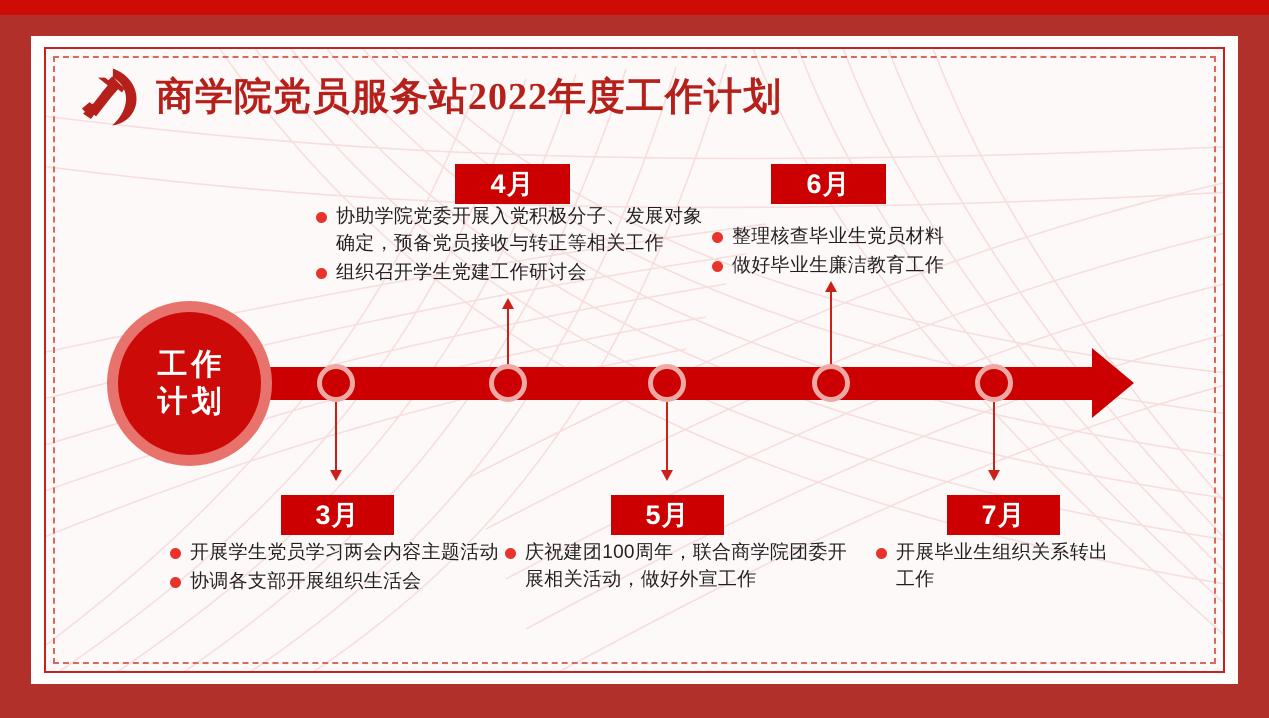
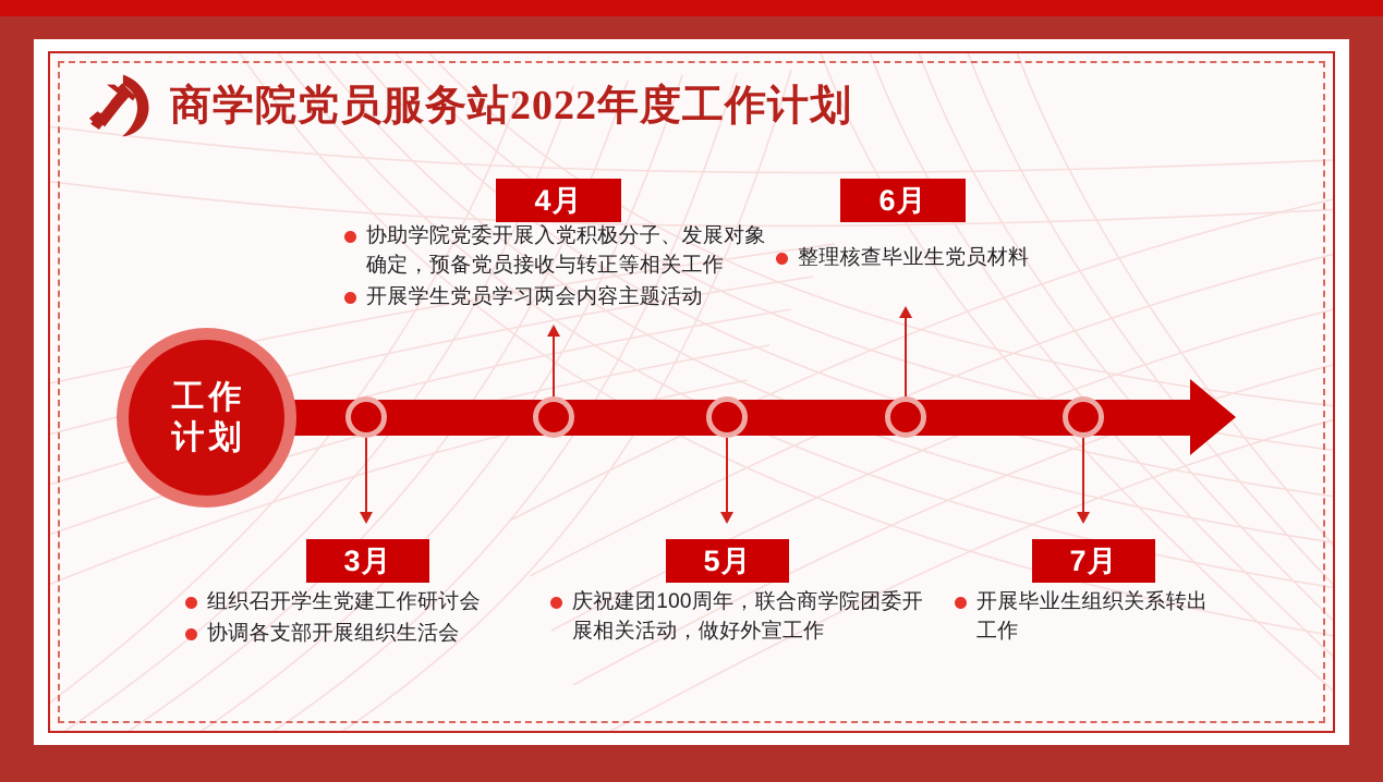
  商学院党员服务站2022年度工作计划
  工作
  计划
  4月
  6月
  3月
  5月
  7月
  协助学院党委开展入党积极分子、发展对象确定，预备党员接收与转正等相关工作
- 组织召开学生党建工作研讨会
+ 开展学生党员学习两会内容主题活动
  整理核查毕业生党员材料
- 做好毕业生廉洁教育工作
- 开展学生党员学习两会内容主题活动
+ 组织召开学生党建工作研讨会
  协调各支部开展组织生活会
  庆祝建团100周年，联合商学院团委开展相关活动，做好外宣工作
  开展毕业生组织关系转出工作
